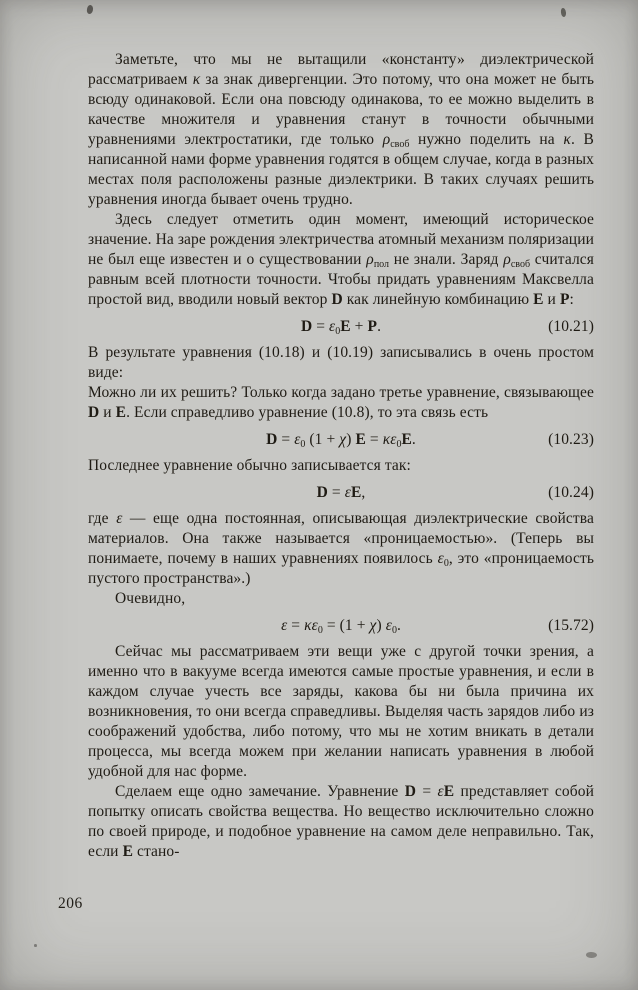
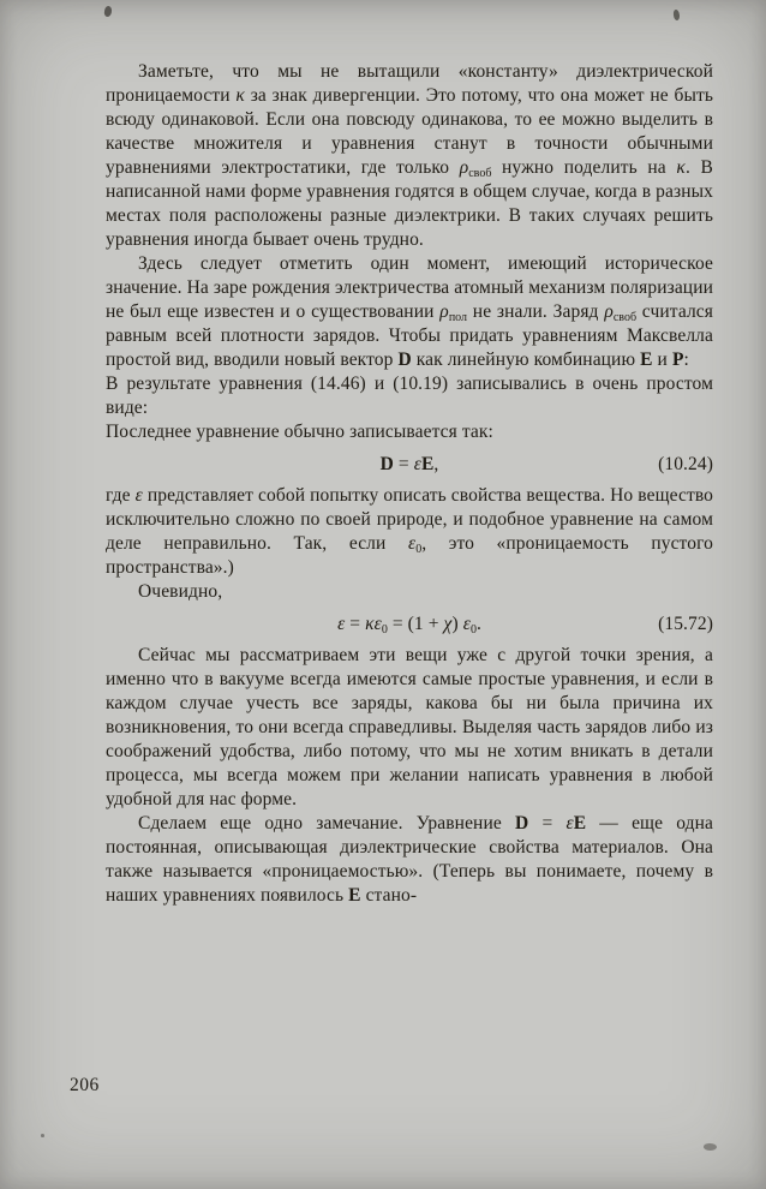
- Заметьте, что мы не вытащили «константу» диэлектрической рассматриваем κ за знак дивергенции. Это потому, что она может не быть всюду одинаковой. Если она повсюду одинакова, то ее можно выделить в качестве множителя и уравнения станут в точности обычными уравнениями электростатики, где только ρсвоб нужно поделить на κ. В написанной нами форме уравнения годятся в общем случае, когда в разных местах поля расположены разные диэлектрики. В таких случаях решить уравнения иногда бывает очень трудно.
+ Заметьте, что мы не вытащили «константу» диэлектрической проницаемости κ за знак дивергенции. Это потому, что она может не быть всюду одинаковой. Если она повсюду одинакова, то ее можно выделить в качестве множителя и уравнения станут в точности обычными уравнениями электростатики, где только ρсвоб нужно поделить на κ. В написанной нами форме уравнения годятся в общем случае, когда в разных местах поля расположены разные диэлектрики. В таких случаях решить уравнения иногда бывает очень трудно.
- Здесь следует отметить один момент, имеющий историческое значение. На заре рождения электричества атомный механизм поляризации не был еще известен и о существовании ρпол не знали. Заряд ρсвоб считался равным всей плотности точности. Чтобы придать уравнениям Максвелла простой вид, вводили новый вектор D как линейную комбинацию E и P:
+ Здесь следует отметить один момент, имеющий историческое значение. На заре рождения электричества атомный механизм поляризации не был еще известен и о существовании ρпол не знали. Заряд ρсвоб считался равным всей плотности зарядов. Чтобы придать уравнениям Максвелла простой вид, вводили новый вектор D как линейную комбинацию E и P:
- D = ε0E + P.
- (10.21)
- В результате уравнения (10.18) и (10.19) записывались в очень простом виде:
+ В результате уравнения (14.46) и (10.19) записывались в очень простом виде:
- Можно ли их решить? Только когда задано третье уравнение, связывающее D и E. Если справедливо уравнение (10.8), то эта связь есть
- D = ε0 (1 + χ) E = κε0E.
- (10.23)
  Последнее уравнение обычно записывается так:
  D = εE,
  (10.24)
- где ε — еще одна постоянная, описывающая диэлектрические свойства материалов. Она также называется «проницаемостью». (Теперь вы понимаете, почему в наших уравнениях появилось ε0, это «проницаемость пустого пространства».)
+ где ε представляет собой попытку описать свойства вещества. Но вещество исключительно сложно по своей природе, и подобное уравнение на самом деле неправильно. Так, если ε0, это «проницаемость пустого пространства».)
  Очевидно,
  ε = κε0 = (1 + χ) ε0.
  (15.72)
  Сейчас мы рассматриваем эти вещи уже с другой точки зрения, а именно что в вакууме всегда имеются самые простые уравнения, и если в каждом случае учесть все заряды, какова бы ни была причина их возникновения, то они всегда справедливы. Выделяя часть зарядов либо из соображений удобства, либо потому, что мы не хотим вникать в детали процесса, мы всегда можем при желании написать уравнения в любой удобной для нас форме.
- Сделаем еще одно замечание. Уравнение D = εE представляет собой попытку описать свойства вещества. Но вещество исключительно сложно по своей природе, и подобное уравнение на самом деле неправильно. Так, если E стано-
+ Сделаем еще одно замечание. Уравнение D = εE — еще одна постоянная, описывающая диэлектрические свойства материалов. Она также называется «проницаемостью». (Теперь вы понимаете, почему в наших уравнениях появилось E стано-
  206
